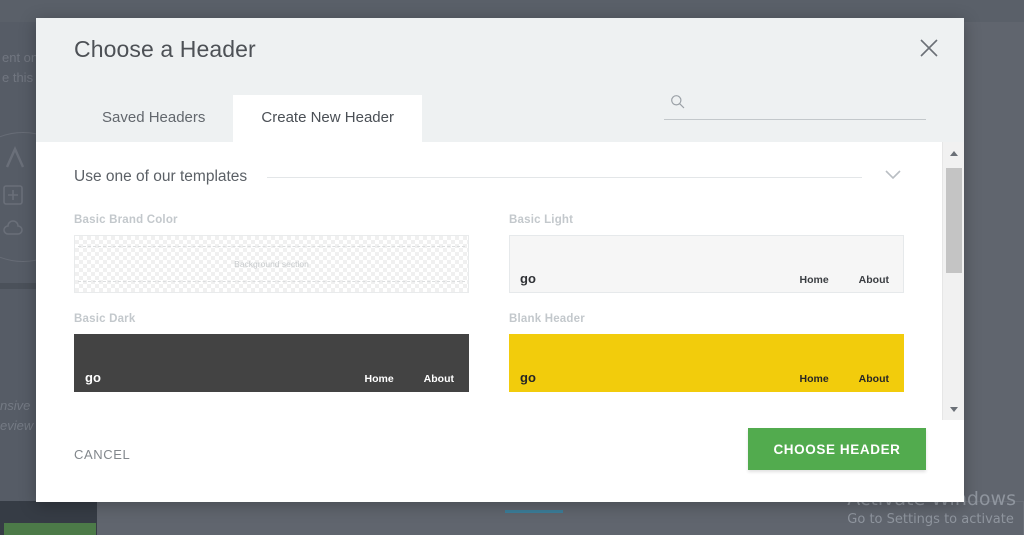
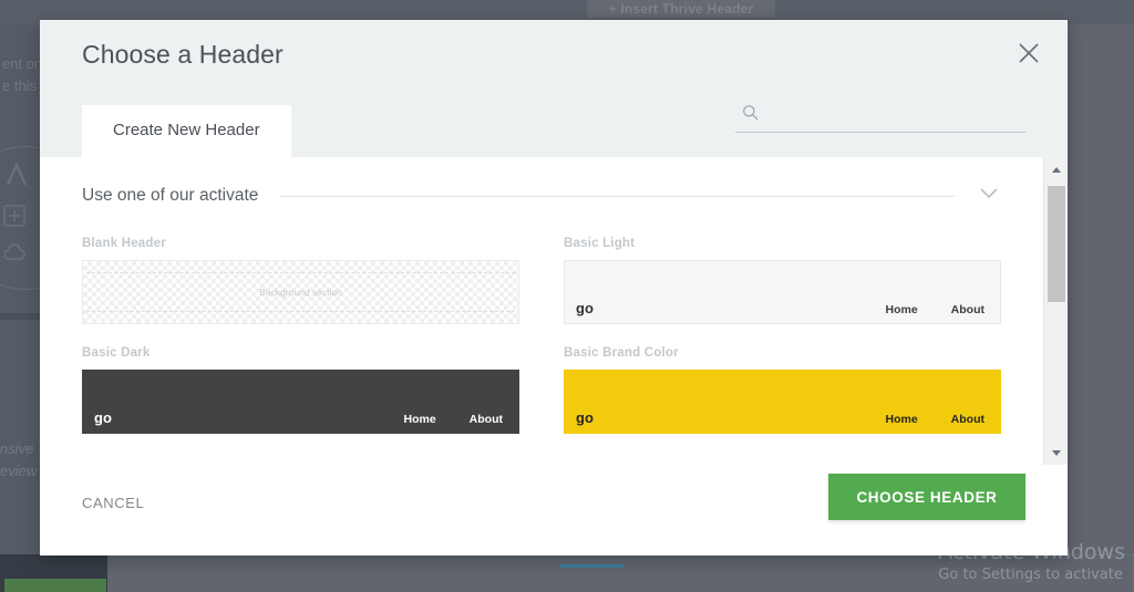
+ + Insert Thrive Header
  ent on
  e this
  nsive
  eview
  Go to Settings to activate
  Choose a Header
- Saved Headers
  Create New Header
- Use one of our templates
+ Use one of our activate
- Basic Brand Color
+ Blank Header
  Background section
  Basic Light
  go
  Home
  About
  Basic Dark
  go
  Home
  About
- Blank Header
+ Basic Brand Color
  go
  Home
  About
  CANCEL
  CHOOSE HEADER
